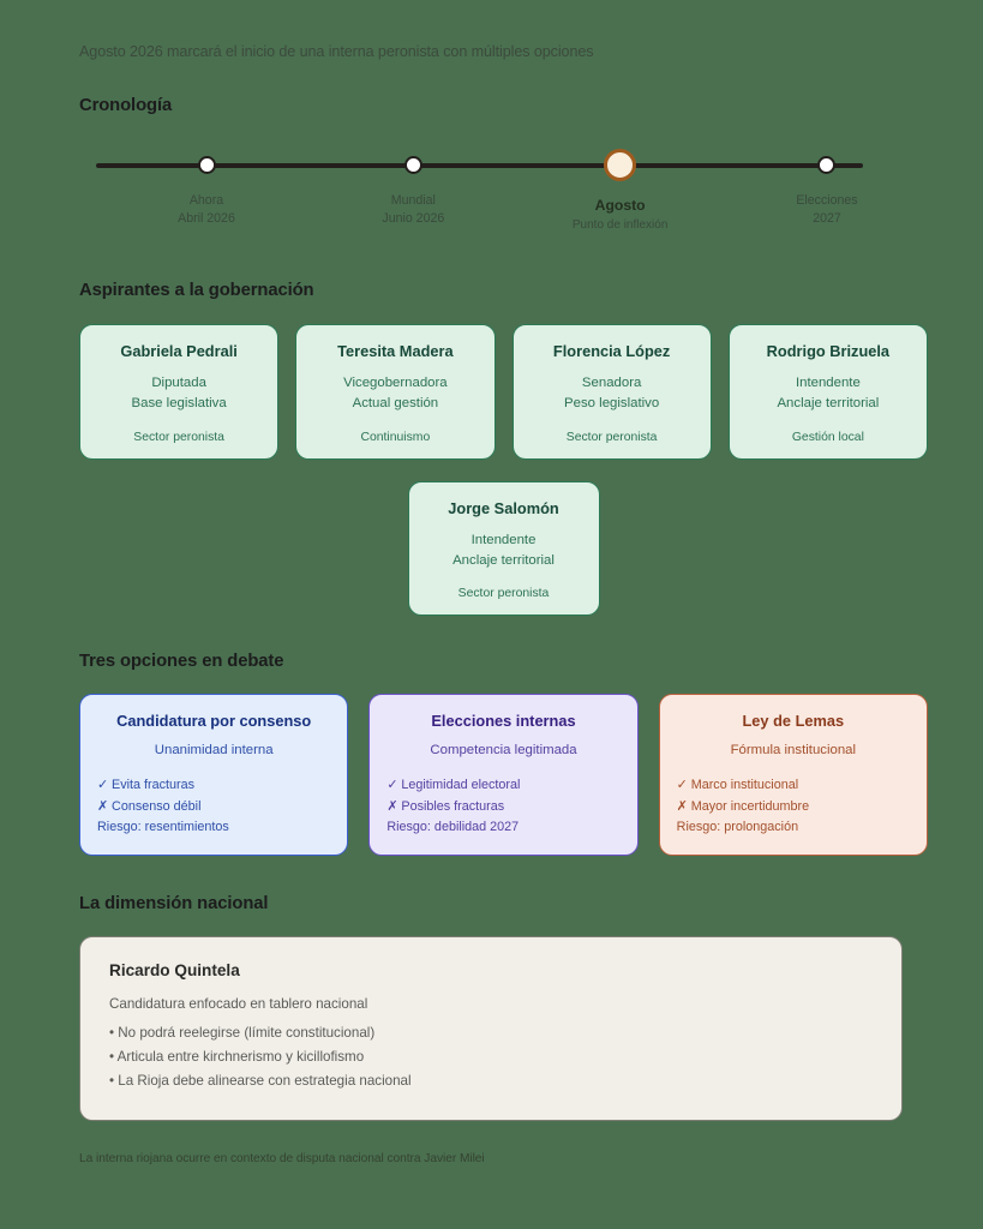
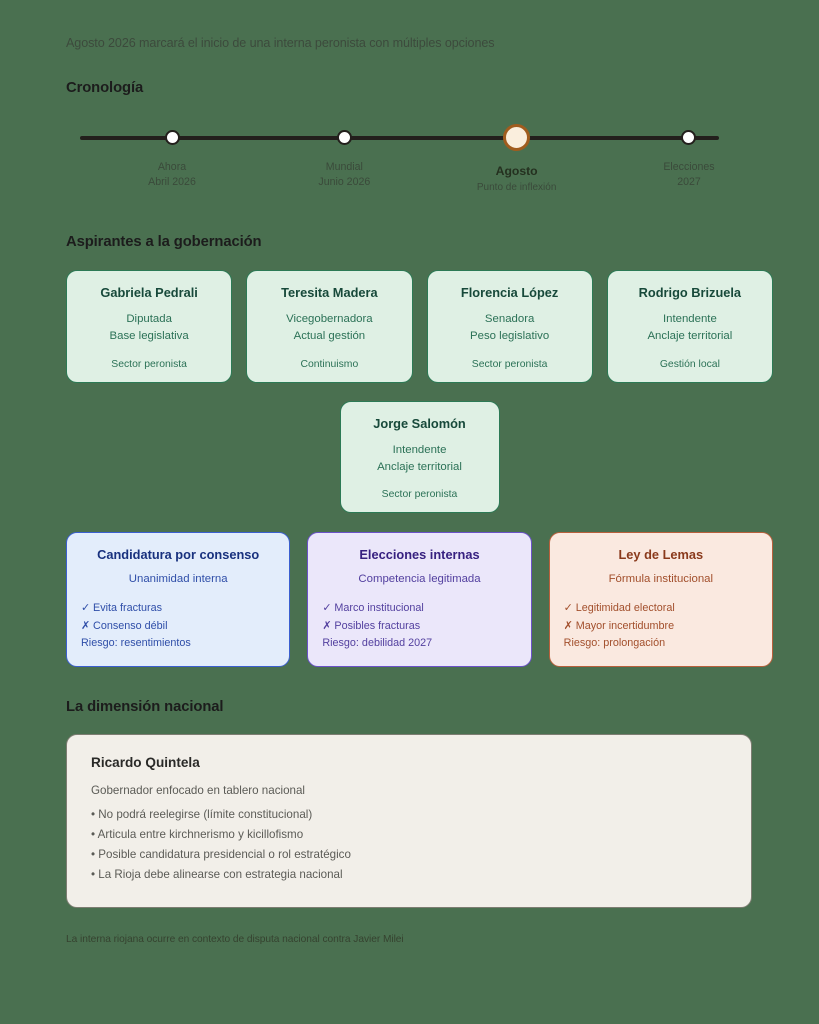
  Agosto 2026 marcará el inicio de una interna peronista con múltiples opciones
  Cronología
  Ahora
  Abril 2026
  Mundial
  Junio 2026
  Agosto
  Punto de inflexión
  Elecciones
  2027
  Aspirantes a la gobernación
  Gabriela Pedrali
  Diputada
  Base legislativa
  Sector peronista
  Teresita Madera
  Vicegobernadora
  Actual gestión
  Continuismo
  Florencia López
  Senadora
  Peso legislativo
  Sector peronista
  Rodrigo Brizuela
  Intendente
  Anclaje territorial
  Gestión local
  Jorge Salomón
  Intendente
  Anclaje territorial
  Sector peronista
- Tres opciones en debate
  Candidatura por consenso
  Unanimidad interna
  ✓ Evita fracturas
  ✗ Consenso débil
  Riesgo: resentimientos
  Elecciones internas
  Competencia legitimada
- ✓ Legitimidad electoral
+ ✓ Marco institucional
  ✗ Posibles fracturas
  Riesgo: debilidad 2027
  Ley de Lemas
  Fórmula institucional
- ✓ Marco institucional
+ ✓ Legitimidad electoral
  ✗ Mayor incertidumbre
  Riesgo: prolongación
  La dimensión nacional
  Ricardo Quintela
- Candidatura enfocado en tablero nacional
+ Gobernador enfocado en tablero nacional
  • No podrá reelegirse (límite constitucional)
  • Articula entre kirchnerismo y kicillofismo
+ • Posible candidatura presidencial o rol estratégico
  • La Rioja debe alinearse con estrategia nacional
  La interna riojana ocurre en contexto de disputa nacional contra Javier Milei
